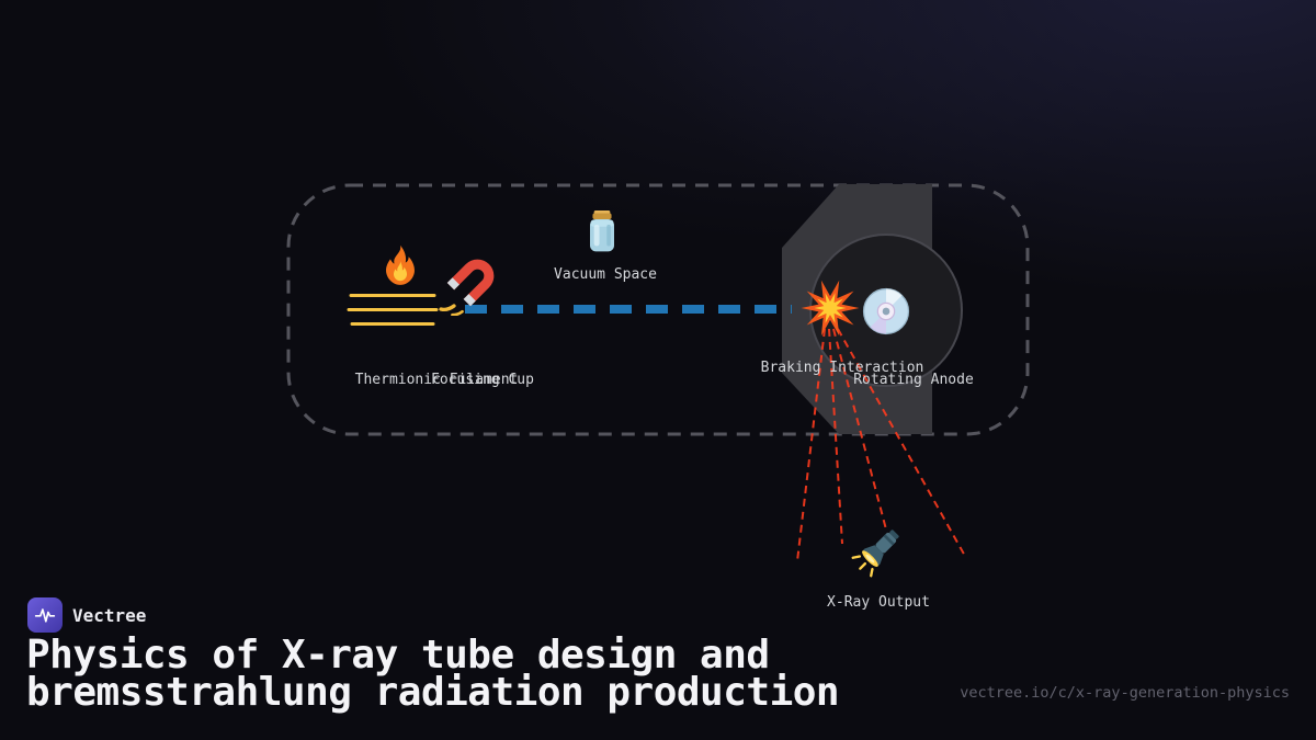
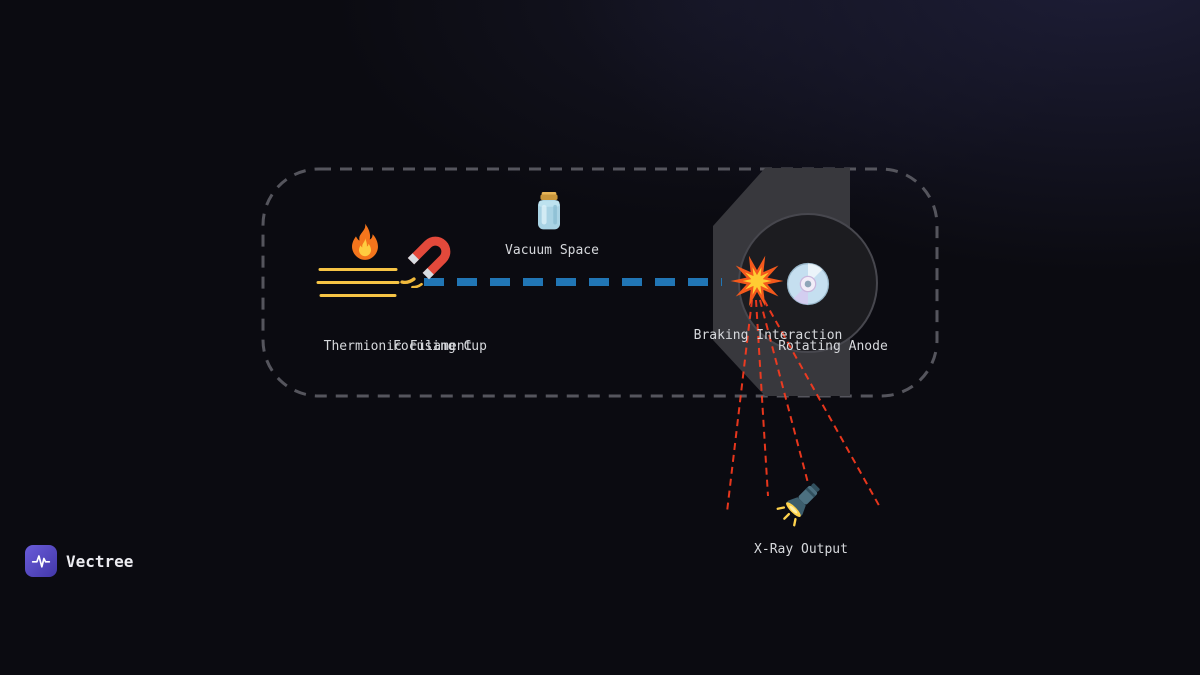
  Vacuum Space
  Thermionic Filament
  Focusing Cup
  Braking Interaction
  Rotating Anode
  X-Ray Output
  Vectree
- Physics of X-ray tube design and
- bremsstrahlung radiation production
- vectree.io/c/x-ray-generation-physics
